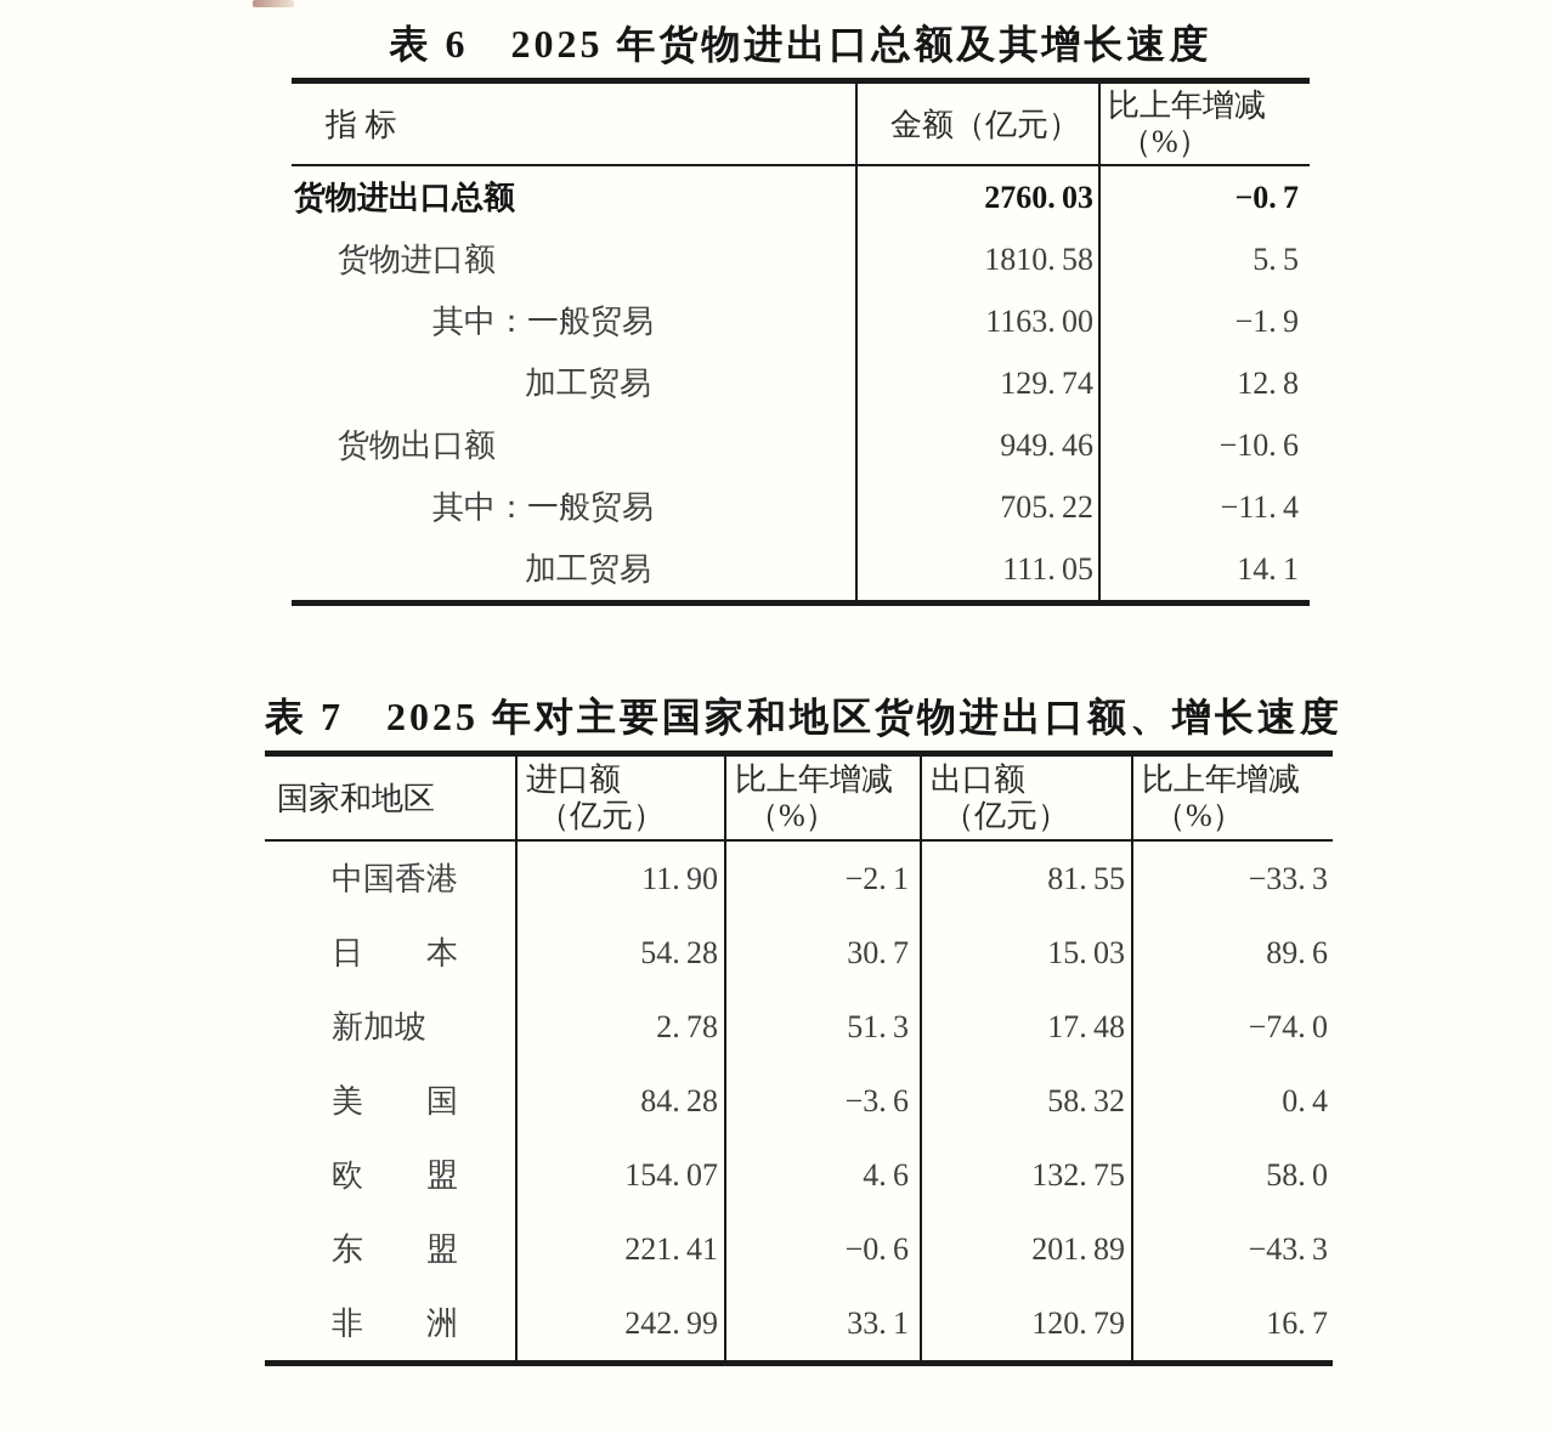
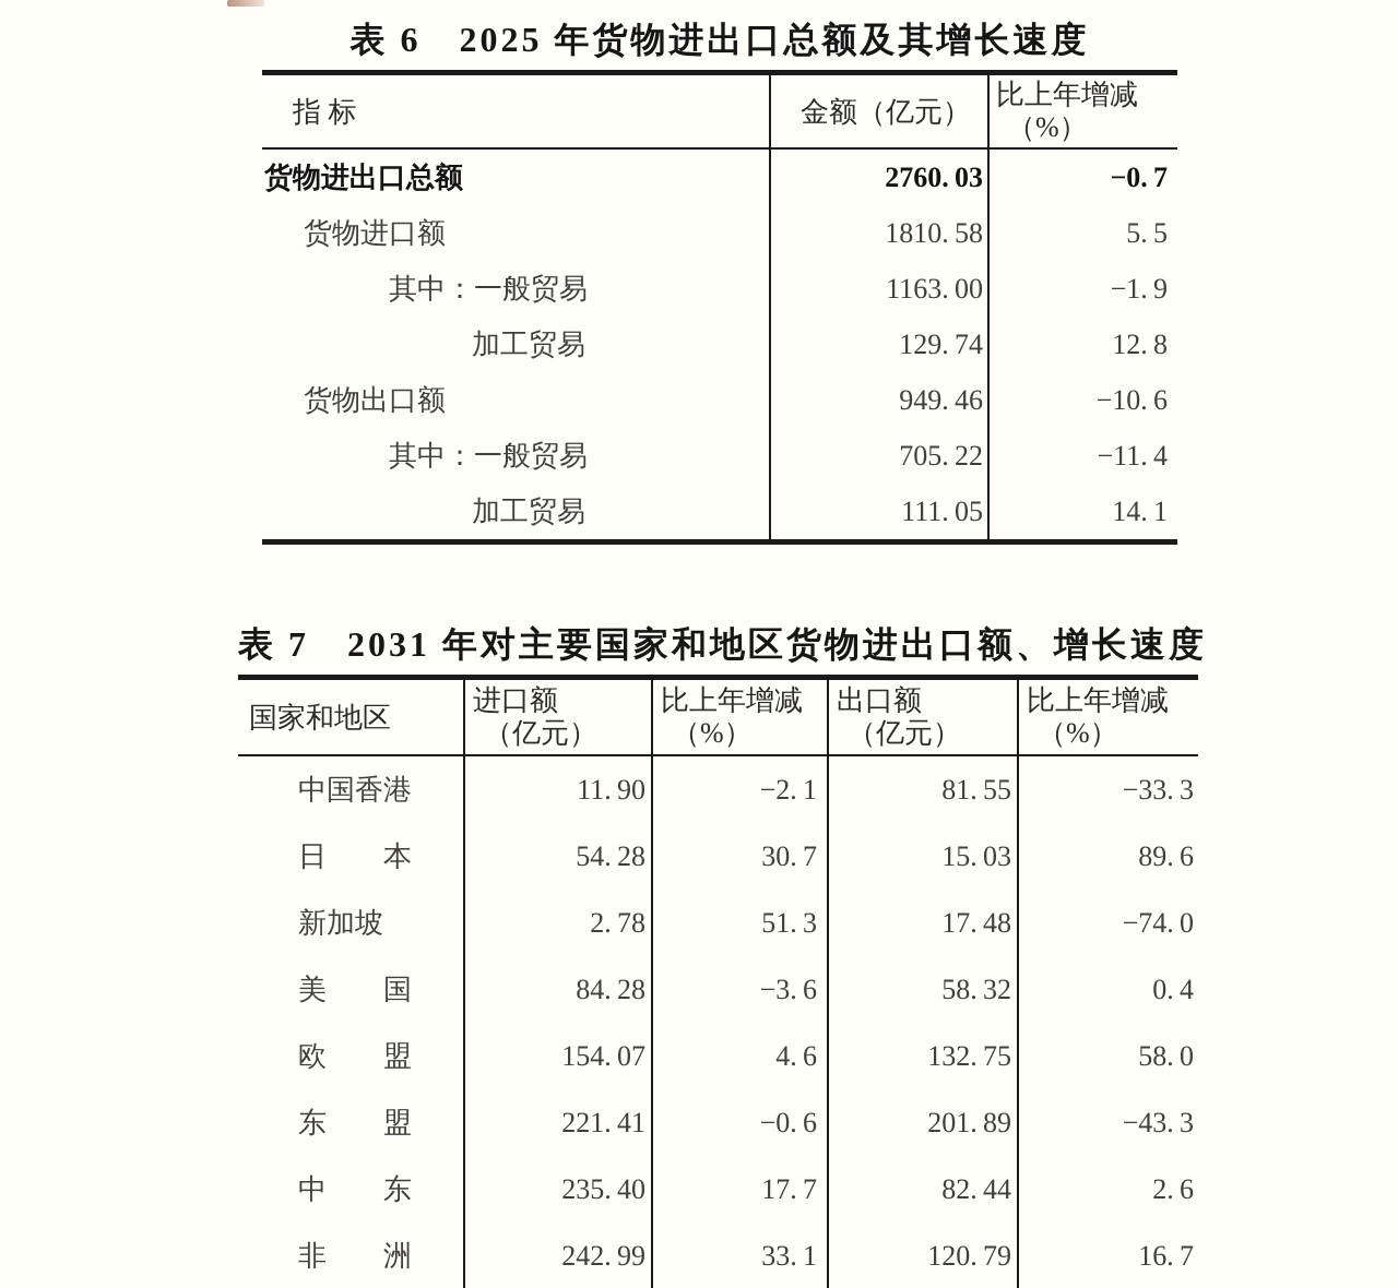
  表 6 2025 年货物进出口总额及其增长速度
  指 标	金额（亿元）	比上年增减 （%）
  货物进出口总额	2760. 03	−0. 7
  货物进口额	1810. 58	5. 5
  其中：一般贸易	1163. 00	−1. 9
  加工贸易	129. 74	12. 8
  货物出口额	949. 46	−10. 6
  其中：一般贸易	705. 22	−11. 4
  加工贸易	111. 05	14. 1
- 表 7 2025 年对主要国家和地区货物进出口额、增长速度
+ 表 7 2031 年对主要国家和地区货物进出口额、增长速度
  国家和地区	进口额 （亿元）	比上年增减 （%）	出口额 （亿元）	比上年增减 （%）
  中国香港	11. 90	−2. 1	81. 55	−33. 3
  日 本	54. 28	30. 7	15. 03	89. 6
  新加坡	2. 78	51. 3	17. 48	−74. 0
  美 国	84. 28	−3. 6	58. 32	0. 4
  欧 盟	154. 07	4. 6	132. 75	58. 0
  东 盟	221. 41	−0. 6	201. 89	−43. 3
+ 中 东	235. 40	17. 7	82. 44	2. 6
  非 洲	242. 99	33. 1	120. 79	16. 7
